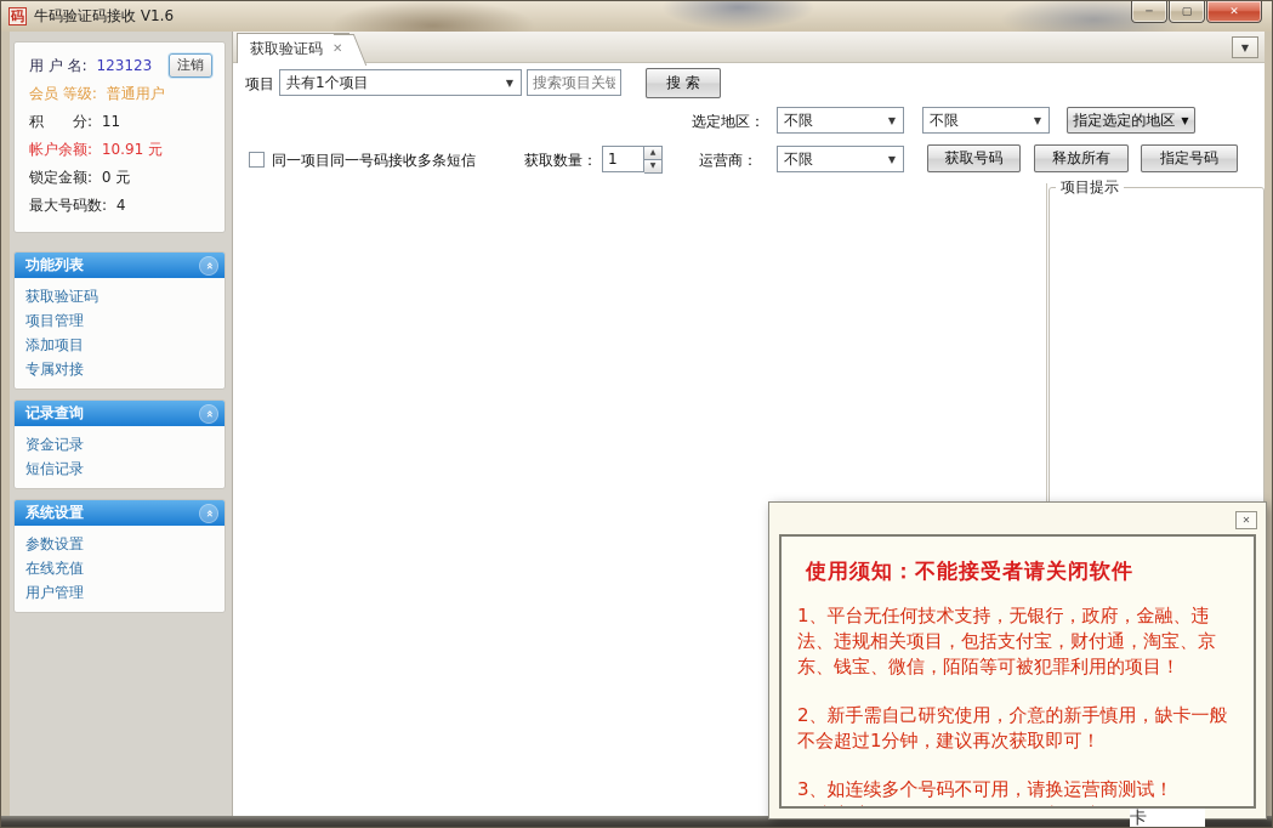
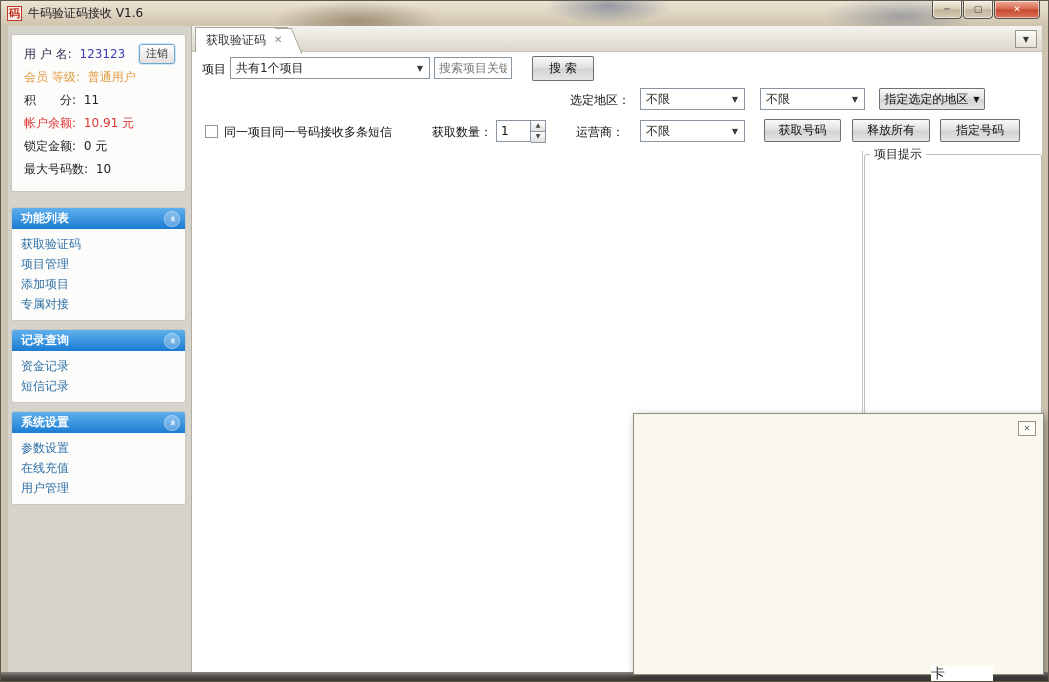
  码
  牛码验证码接收 V1.6
  ─
  ▢
  ✕
  用 户 名: 123123
  注销
  会员 等级: 普通用户
  积 分: 11
  帐户余额: 10.91 元
  锁定金额: 0 元
- 最大号码数: 4
+ 最大号码数: 10
  功能列表
  获取验证码
  项目管理
  添加项目
  专属对接
  记录查询
  资金记录
  短信记录
  系统设置
  参数设置
  在线充值
  用户管理
  获取验证码
  ✕
  ▼
  共有1个项目
  ▼
  搜索项目关键
  搜 索
  选定地区：
  不限
  ▼
  不限
  ▼
  指定选定的地区
  ▼
  同一项目同一号码接收多条短信
  获取数量：
  1
  运营商：
  不限
  ▼
  获取号码
  释放所有
  指定号码
  项目提示
  ✕
- 使用须知：不能接受者请关闭软件
- 1、平台无任何技术支持，无银行，政府，金融、违法、违规相关项目，包括支付宝，财付通，淘宝、京东、钱宝、微信，陌陌等可被犯罪利用的项目！
- 2、新手需自己研究使用，介意的新手慎用，缺卡一般不会超过1分钟，建议再次获取即可！
- 3、如连续多个号码不可用，请换运营商测试！
  卡
